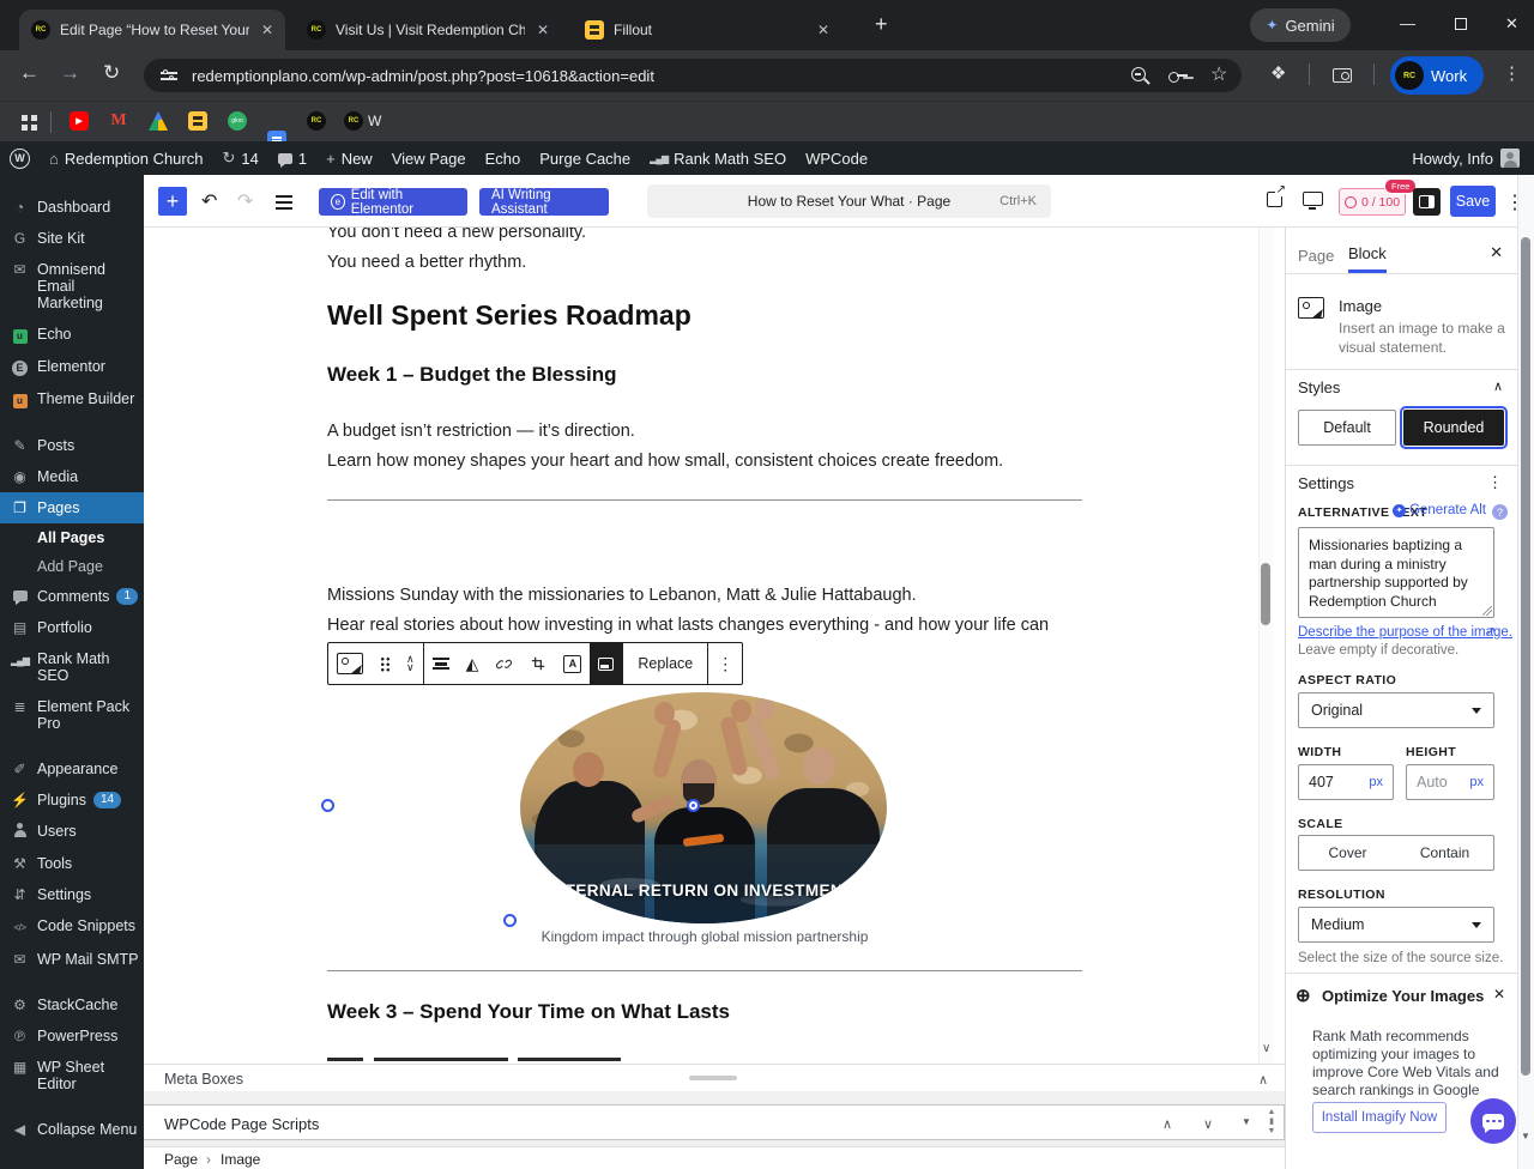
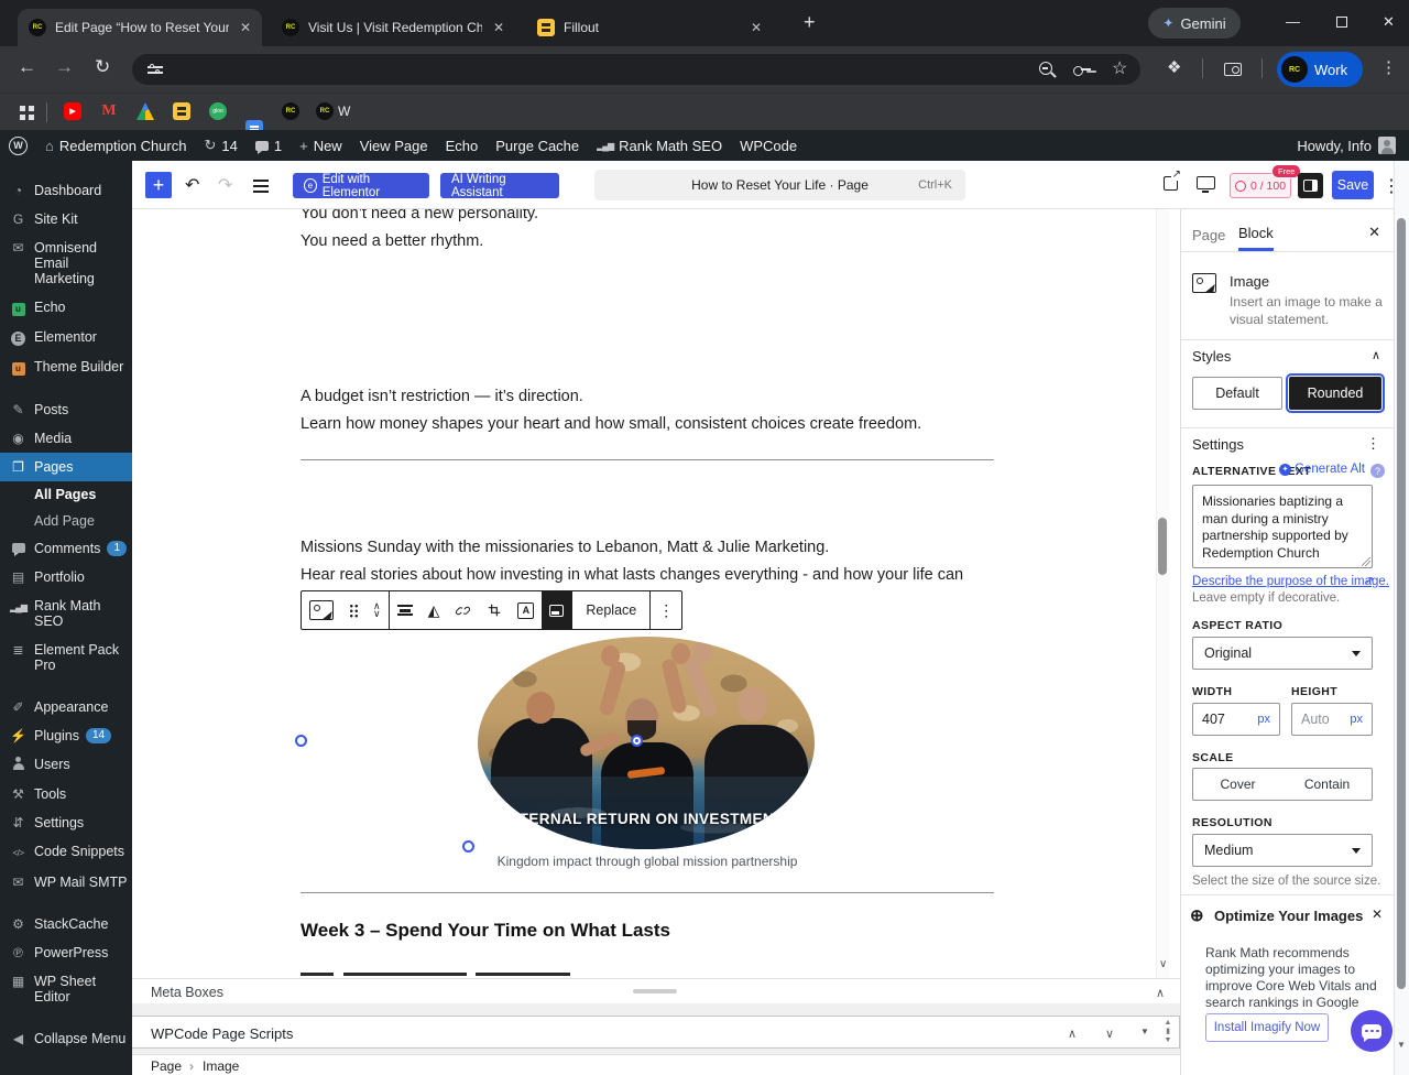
  Edit Page “How to Reset Your
  ✕
  Visit Us | Visit Redemption Ch
  ✕
  Fillout
  ✕
  +
  ✦
  Gemini
  —
  ✕
  ←
  →
  ↻
- redemptionplano.com/wp-admin/post.php?post=10618&action=edit
  ☆
  ❖
  Work
  ⋮
  M
  W
  W
  ⌂
  Redemption Church
  ↻
  14
  1
  +
  New
  View Page
  Echo
  Purge Cache
  ▂▄▆
  Rank Math SEO
  WPCode
  Howdy, Info
  ◔
  Dashboard
  G
  Site Kit
  ✉
  Omnisend Email Marketing
  u
  Echo
  E
  Elementor
  u
  Theme Builder
  ✎
  Posts
  ◉
  Media
  ❐
  Pages
  All Pages
  Add Page
  Comments
  1
  ▤
  Portfolio
  ▂▄▆
  Rank Math SEO
  ≣
  Element Pack Pro
  ✐
  Appearance
  ⚡
  Plugins
  14
  Users
  ⚒
  Tools
  ⇵
  Settings
  </>
  Code Snippets
  ✉
  WP Mail SMTP
  ⚙
  StackCache
  ℗
  PowerPress
  ▦
  WP Sheet Editor
  ◀
  Collapse Menu
  +
  ↶
  ↷
  e
  Edit with Elementor
  AI Writing Assistant
- How to Reset Your What · Page
+ How to Reset Your Life · Page
  Ctrl+K
  0 / 100
  Free
  Save
  ⋮
  You don’t need a new personality.
  You need a better rhythm.
- Well Spent Series Roadmap
- Week 1 – Budget the Blessing
  A budget isn’t restriction — it’s direction.
  Learn how money shapes your heart and how small, consistent choices create freedom.
- Missions Sunday with the missionaries to Lebanon, Matt & Julie Hattabaugh.
+ Missions Sunday with the missionaries to Lebanon, Matt & Julie Marketing.
  Hear real stories about how investing in what lasts changes everything - and how your life can
  ∧
  ∨
  ◭
  A
  Replace
  ⋮
  ETERNAL RETURN ON INVESTMENT
  Kingdom impact through global mission partnership
  Week 3 – Spend Your Time on What Lasts
  ∨
  Meta Boxes
  ∧
  WPCode Page Scripts
  ∧
  ∨
  ▼
  Page
  ›
  Image
  Page
  Block
  ✕
  Image
  Insert an image to make a visual statement.
  Styles
  ∧
  Default
  Rounded
  Settings
  ⋮
  ALTERNATIVEEXT
  Generate Alt
  ?
  Describe the purpose of the image.
  ↗
  Leave empty if decorative.
  ASPECT RATIO
  Original
  WIDTH
  HEIGHT
  407
  px
  Auto
  px
  SCALE
  Cover
  Contain
  RESOLUTION
  Medium
  Select the size of the source size.
  ⊕
  Optimize Your Images
  ✕
  Rank Math recommends optimizing your images to improve Core Web Vitals and search rankings in Google
  Install Imagify Now
  ▼
